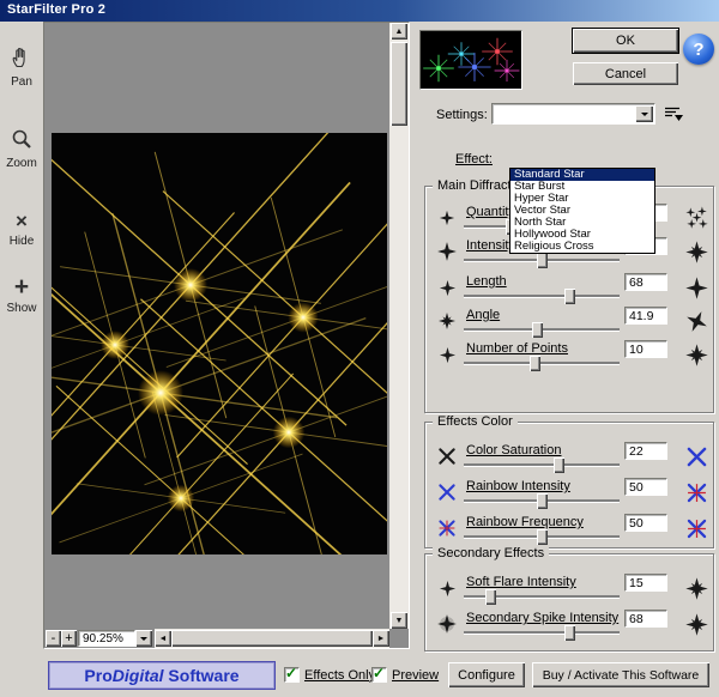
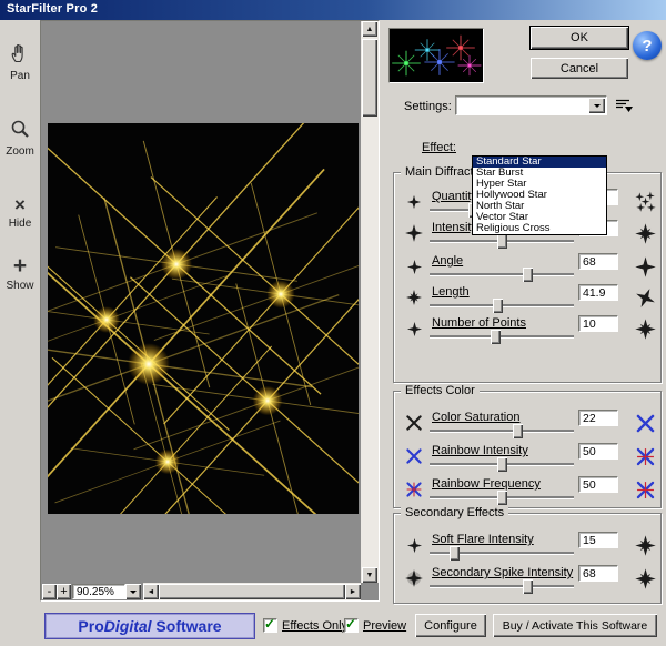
  StarFilter Pro 2
  Pan
  Zoom
  ×
  Hide
  +
  Show
  -
  +
  90.25%
  OK
  Cancel
  ?
  Settings:
  Effect:
  Quantit
  Intensit
- Length
+ Angle
  68
- Angle
+ Length
  41.9
  Number of Points
  10
  Effects Color
  Color Saturation
  22
  Rainbow Intensity
  50
  Rainbow Frequency
  50
  Secondary Effects
  Soft Flare Intensity
  15
  Secondary Spike Intensity
  68
  Standard Star
  Star Burst
  Hyper Star
- Vector Star
+ Hollywood Star
  North Star
- Hollywood Star
+ Vector Star
  Religious Cross
  Pro
  Digital
  Software
  ✓
  Effects Onl
  ✓
  Preview
  Configure
  Buy / Activate This Software
